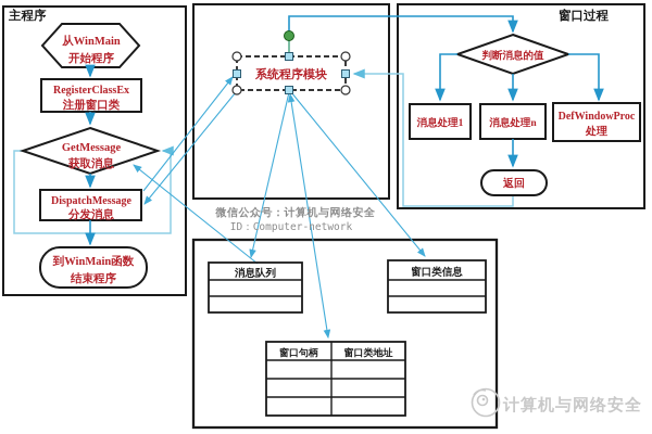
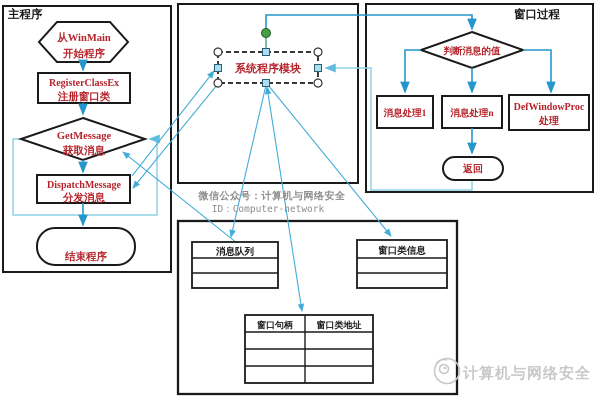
  主程序
  窗口过程
  从WinMain
  开始程序
  RegisterClassEx
  注册窗口类
  GetMessage
  获取消息
  DispatchMessage
  分发消息
- 到WinMain函数
  结束程序
  系统程序模块
  判断消息的值
  消息处理1
  消息处理n
  DefWindowProc
  处理
  返回
  消息队列
  窗口类信息
  窗口句柄
  窗口类地址
  微信公众号：计算机与网络安全
  ID：Computer-network
  计算机与网络安全
